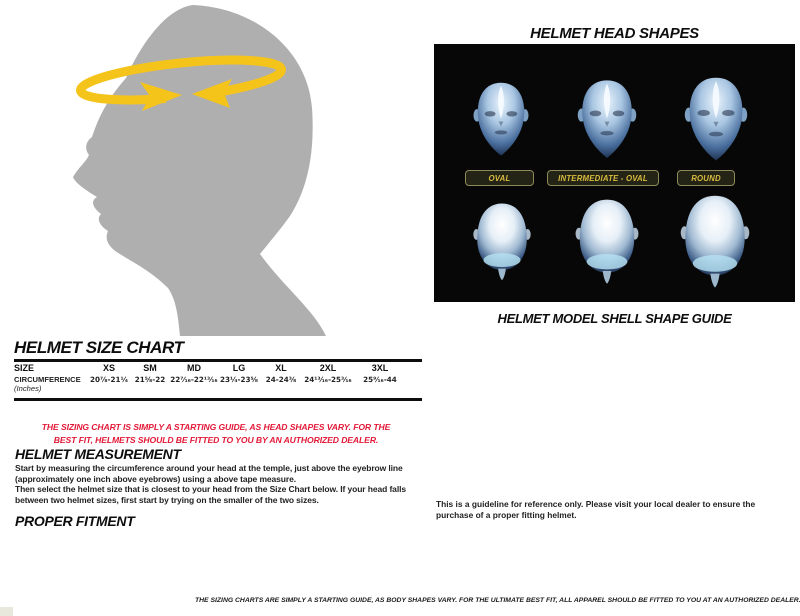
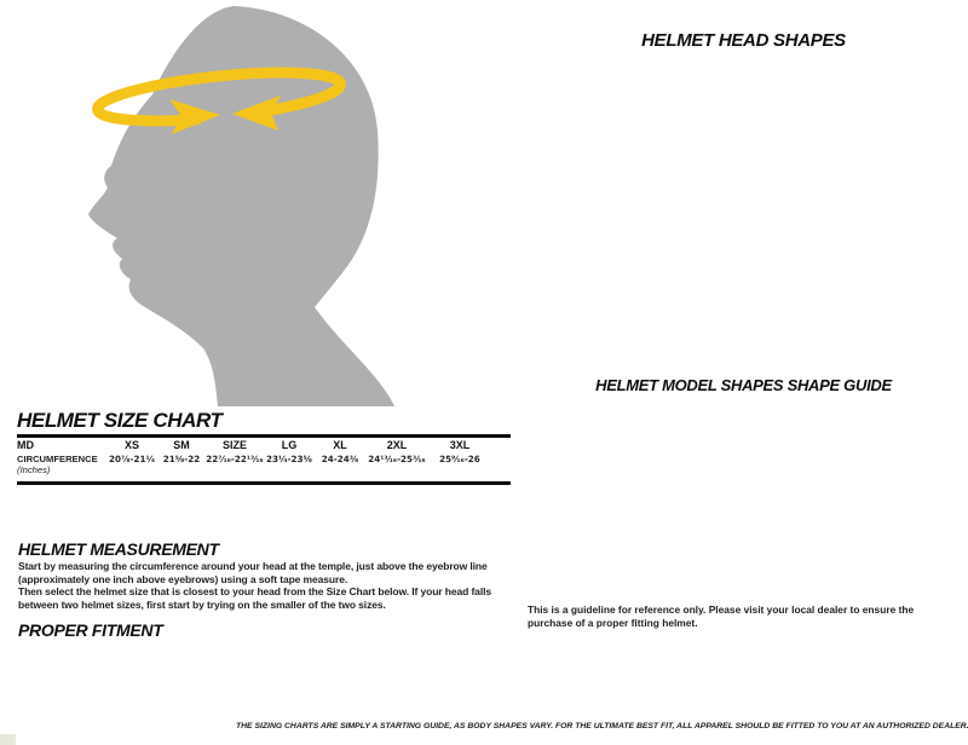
  HELMET SIZE CHART
- SIZE
+ MD
  XS
  SM
- MD
+ SIZE
  LG
  XL
  2XL
  3XL
  CIRCUMFERENCE
  (Inches)
  20⁷⁄₈-21¹⁄₄
  21⁵⁄₈-22
  22⁷⁄₁₆-22¹³⁄₁₆
  23¹⁄₄-23⁵⁄₈
  24-24³⁄₈
  24¹³⁄₁₆-25³⁄₁₆
- 25⁹⁄₁₆-44
+ 25⁹⁄₁₆-26
- THE SIZING CHART IS SIMPLY A STARTING GUIDE, AS HEAD SHAPES VARY. FOR THE BEST FIT, HELMETS SHOULD BE FITTED TO YOU BY AN AUTHORIZED DEALER.
  HELMET MEASUREMENT
- Start by measuring the circumference around your head at the temple, just above the eyebrow line (approximately one inch above eyebrows) using a above tape measure.
+ Start by measuring the circumference around your head at the temple, just above the eyebrow line (approximately one inch above eyebrows) using a soft tape measure.
  Then select the helmet size that is closest to your head from the Size Chart below. If your head falls between two helmet sizes, first start by trying on the smaller of the two sizes.
  PROPER FITMENT
  HELMET HEAD SHAPES
- OVAL
- INTERMEDIATE - OVAL
- ROUND
- HELMET MODEL SHELL SHAPE GUIDE
+ HELMET MODEL SHAPES SHAPE GUIDE
  This is a guideline for reference only. Please visit your local dealer to ensure the purchase of a proper fitting helmet.
